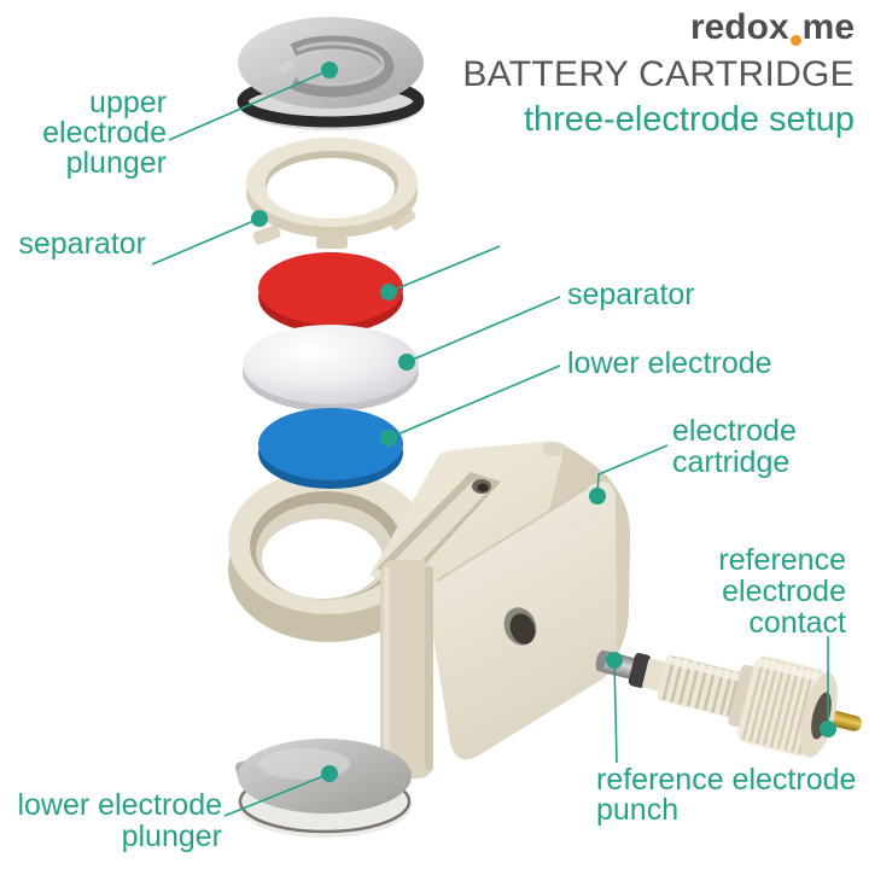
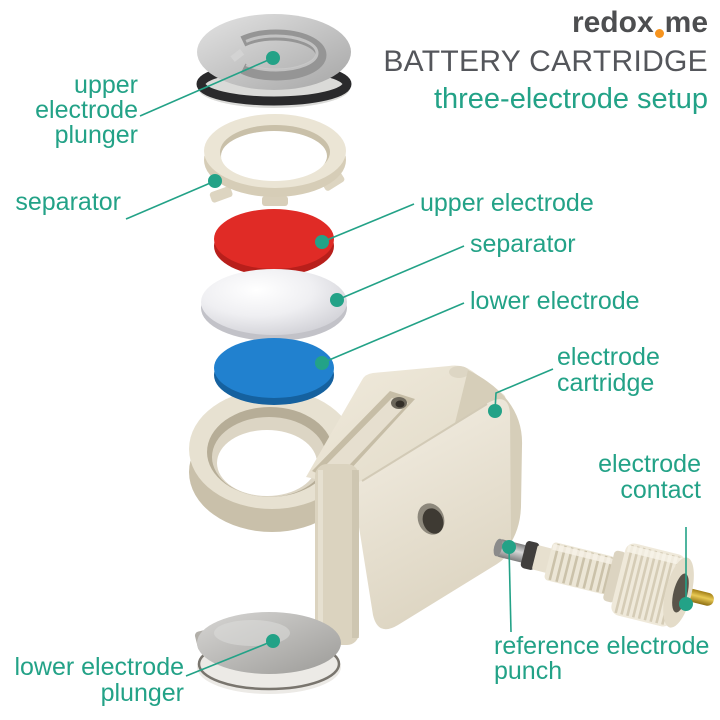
  redox
  me
  BATTERY CARTRIDGE
  three-electrode setup
  upper
  electrode
  plunger
  separator
+ upper electrode
  separator
  lower electrode
  electrode
  cartridge
- reference
  electrode
  contact
  reference electrode
  punch
  lower electrode
  plunger
